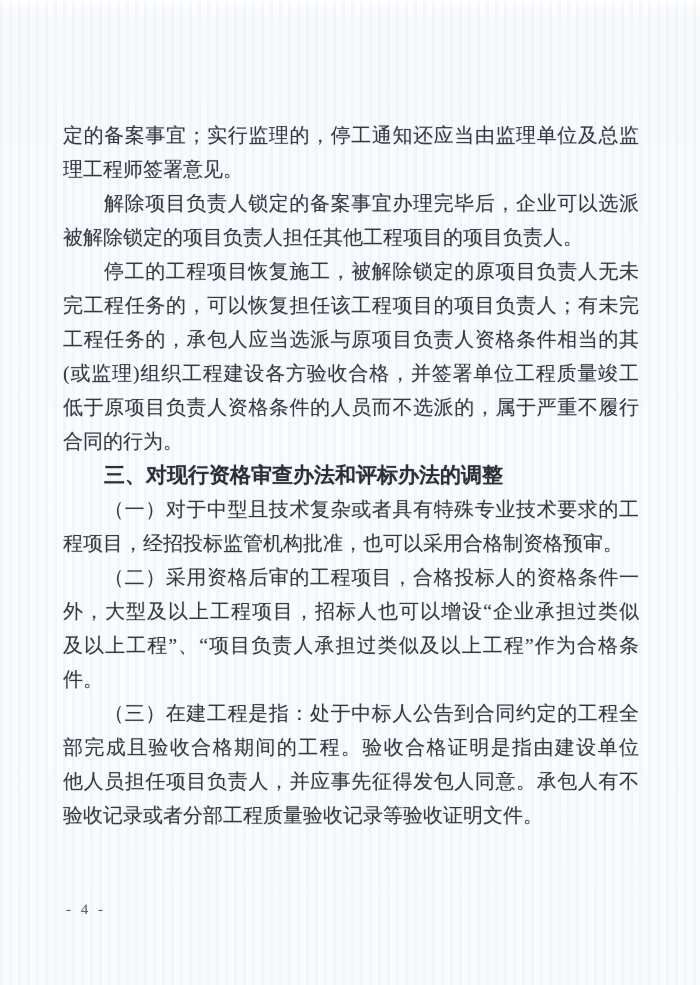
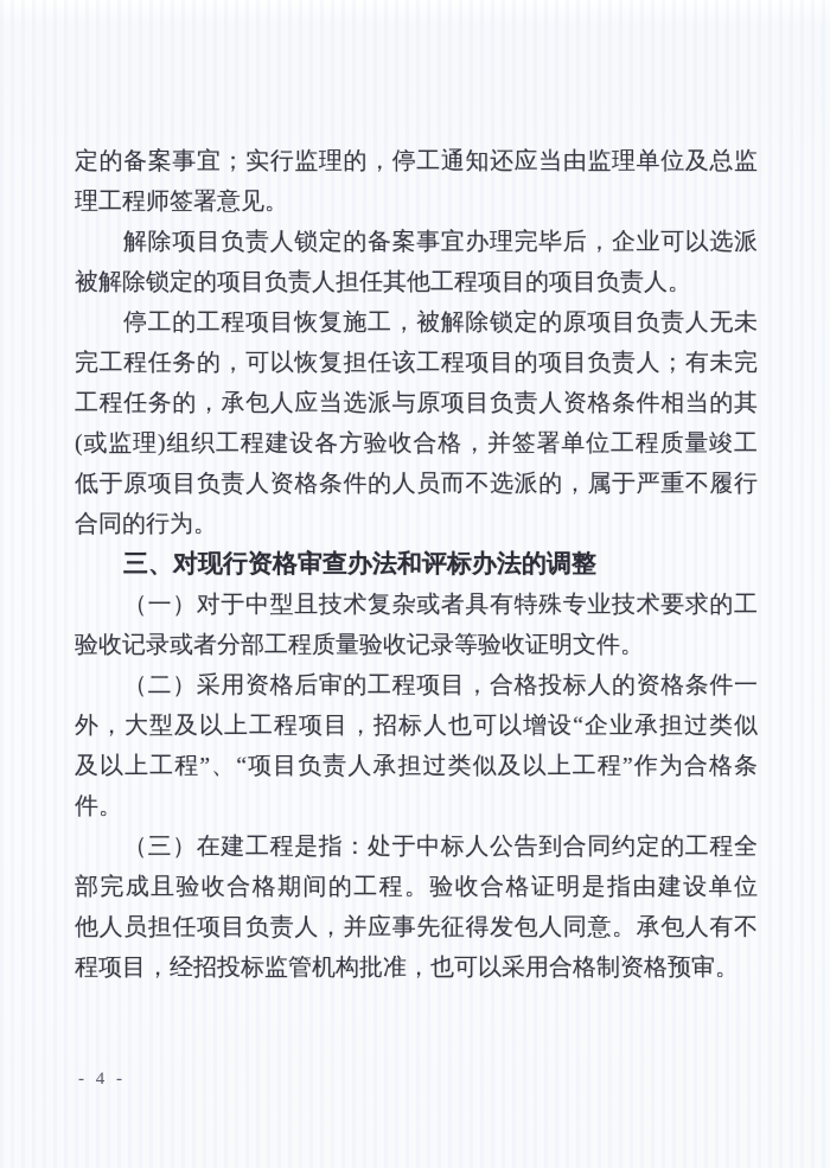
  定的备案事宜；实行监理的，停工通知还应当由监理单位及总监
  理工程师签署意见。
  解除项目负责人锁定的备案事宜办理完毕后，企业可以选派
  被解除锁定的项目负责人担任其他工程项目的项目负责人。
  停工的工程项目恢复施工，被解除锁定的原项目负责人无未
  完工程任务的，可以恢复担任该工程项目的项目负责人；有未完
  工程任务的，承包人应当选派与原项目负责人资格条件相当的其
  (或监理)组织工程建设各方验收合格，并签署单位工程质量竣工
  低于原项目负责人资格条件的人员而不选派的，属于严重不履行
  合同的行为。
  三、对现行资格审查办法和评标办法的调整
  （一）对于中型且技术复杂或者具有特殊专业技术要求的工
- 程项目，经招投标监管机构批准，也可以采用合格制资格预审。
+ 验收记录或者分部工程质量验收记录等验收证明文件。
  （二）采用资格后审的工程项目，合格投标人的资格条件一
  外，大型及以上工程项目，招标人也可以增设“企业承担过类似
  及以上工程”、“项目负责人承担过类似及以上工程”作为合格条
  件。
  （三）在建工程是指：处于中标人公告到合同约定的工程全
  部完成且验收合格期间的工程。验收合格证明是指由建设单位
  他人员担任项目负责人，并应事先征得发包人同意。承包人有不
- 验收记录或者分部工程质量验收记录等验收证明文件。
+ 程项目，经招投标监管机构批准，也可以采用合格制资格预审。
  - 4 -
